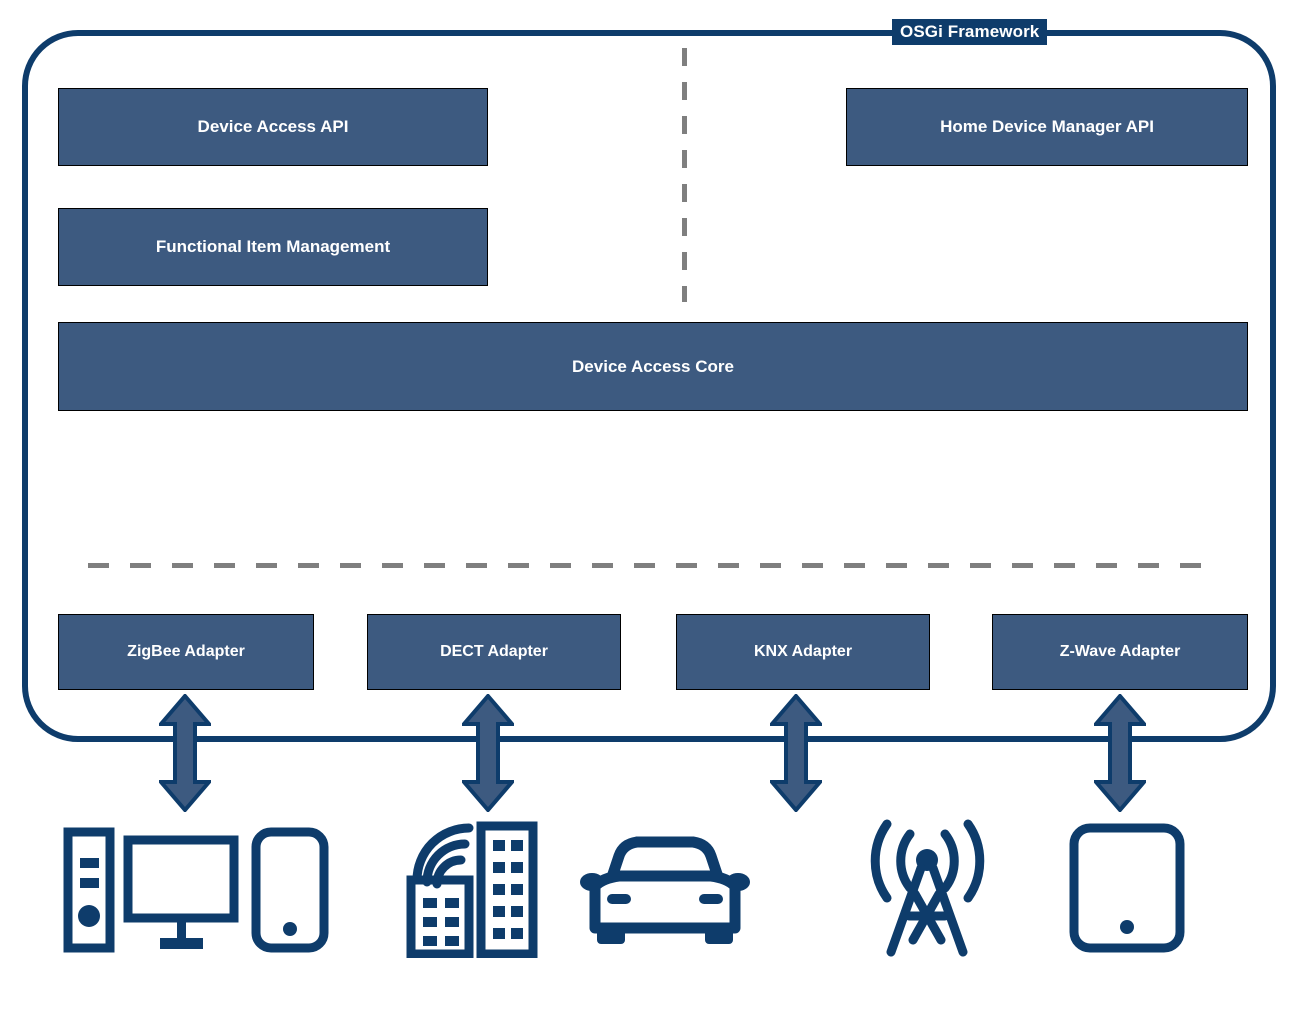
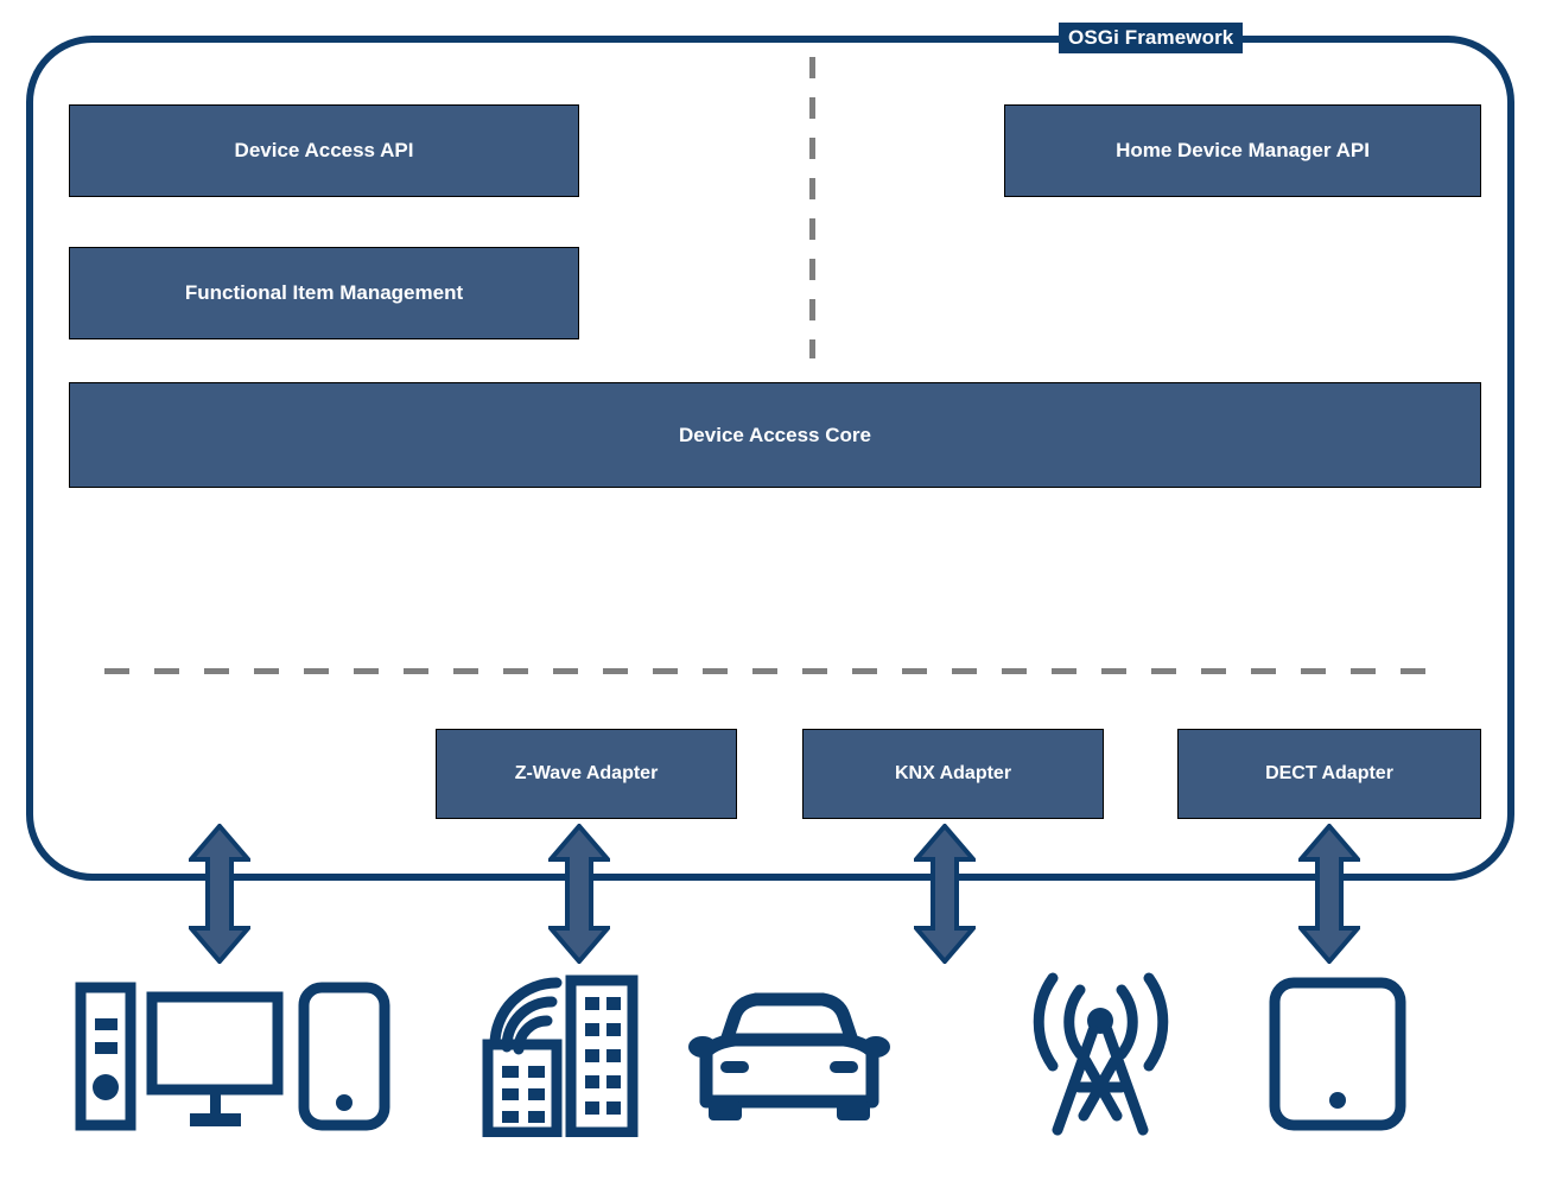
  OSGi Framework
  Device Access API
  Home Device Manager API
  Functional Item Management
  Device Access Core
- ZigBee Adapter
- DECT Adapter
+ Z-Wave Adapter
  KNX Adapter
- Z-Wave Adapter
+ DECT Adapter
